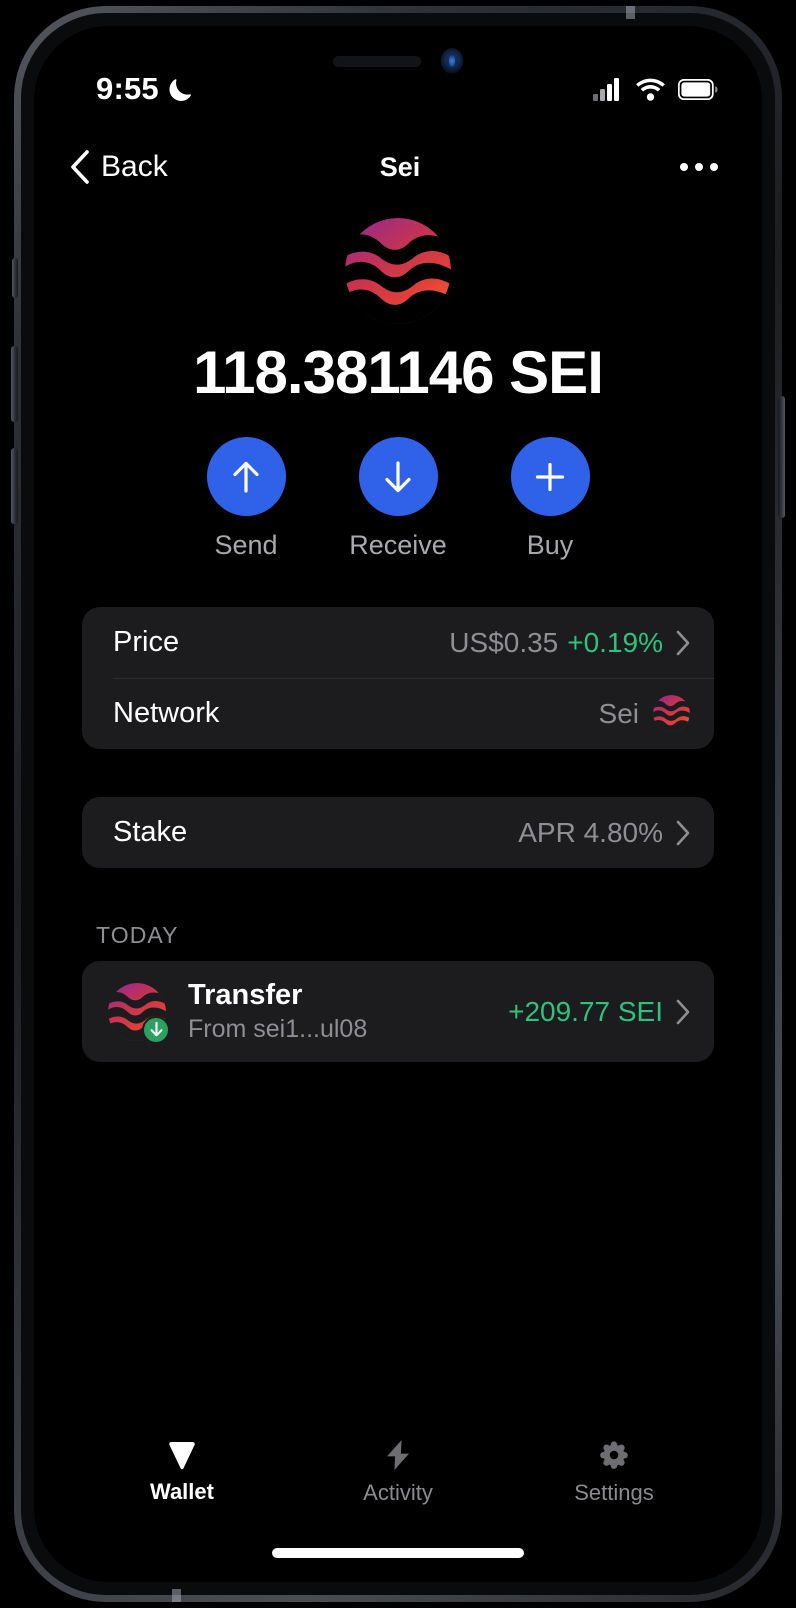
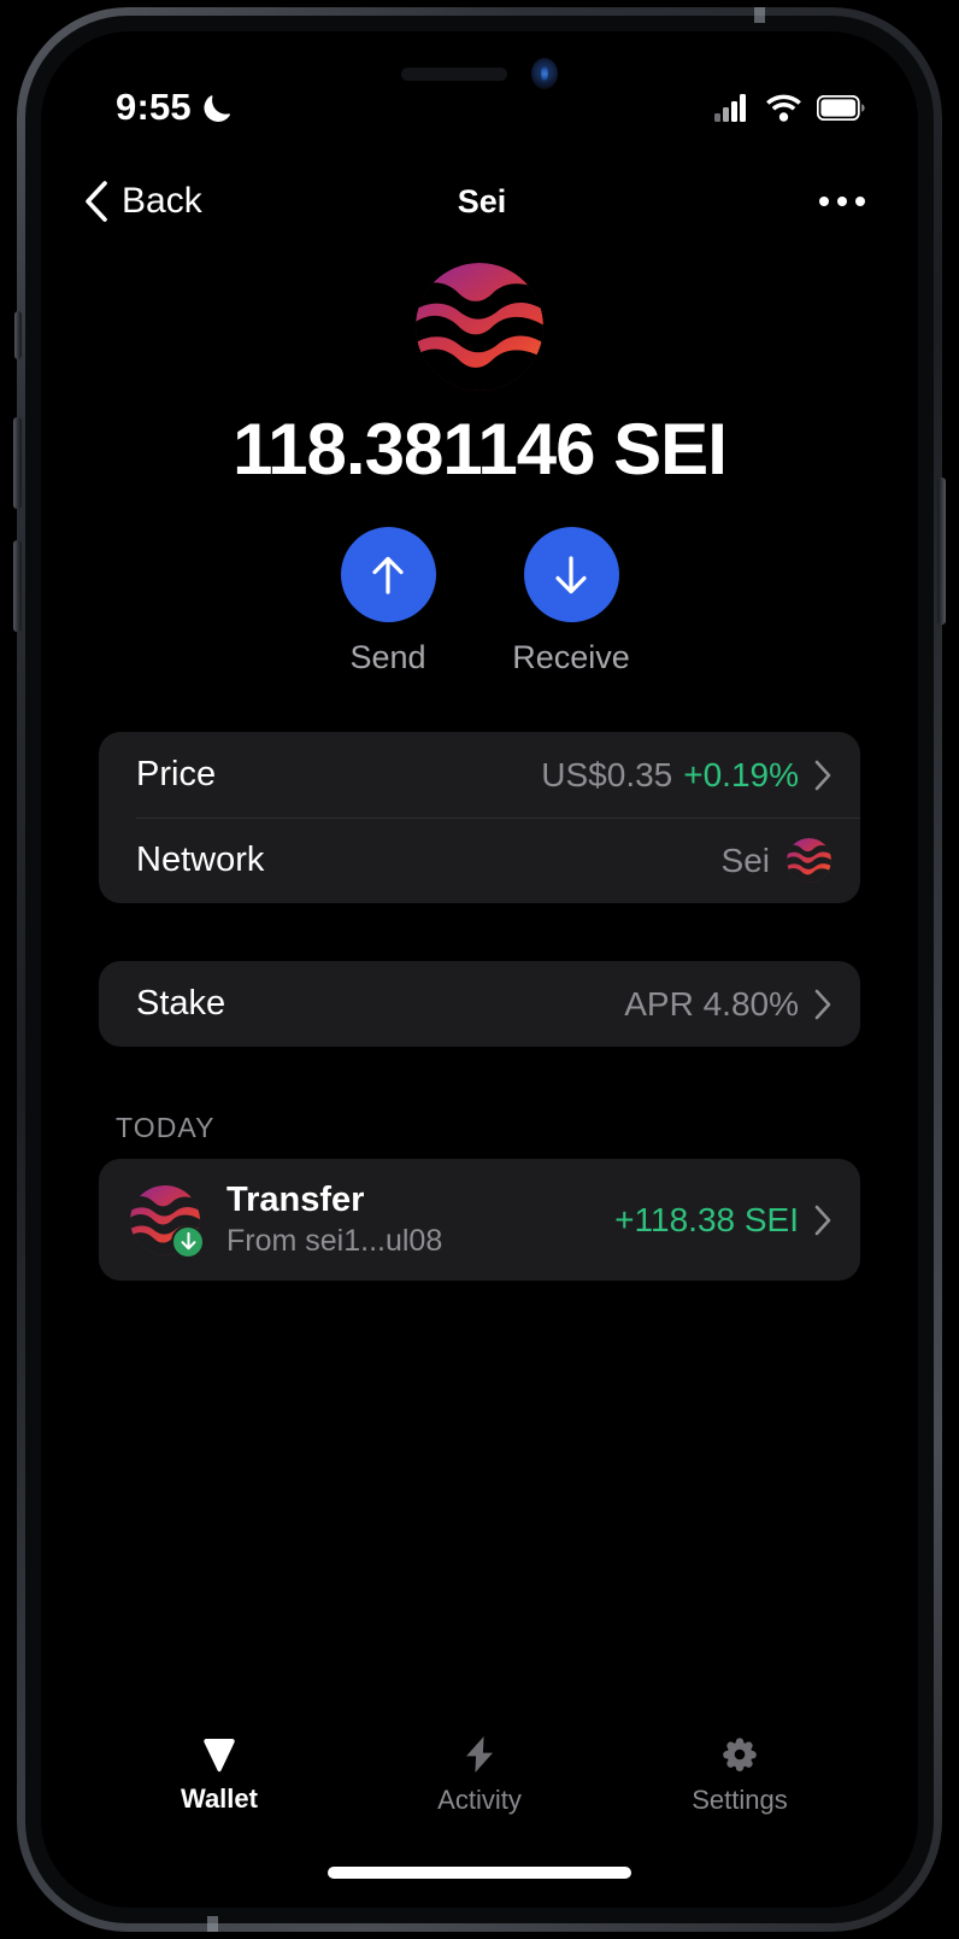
  9:55
  Back
  Sei
  118.381146 SEI
  Send
  Receive
- Buy
  Price
  US$0.35
  +0.19%
  Network
  Sei
  Stake
  APR 4.80%
  TODAY
  Transfer
  From sei1...ul08
- +209.77 SEI
+ +118.38 SEI
  Wallet
  Activity
  Settings
